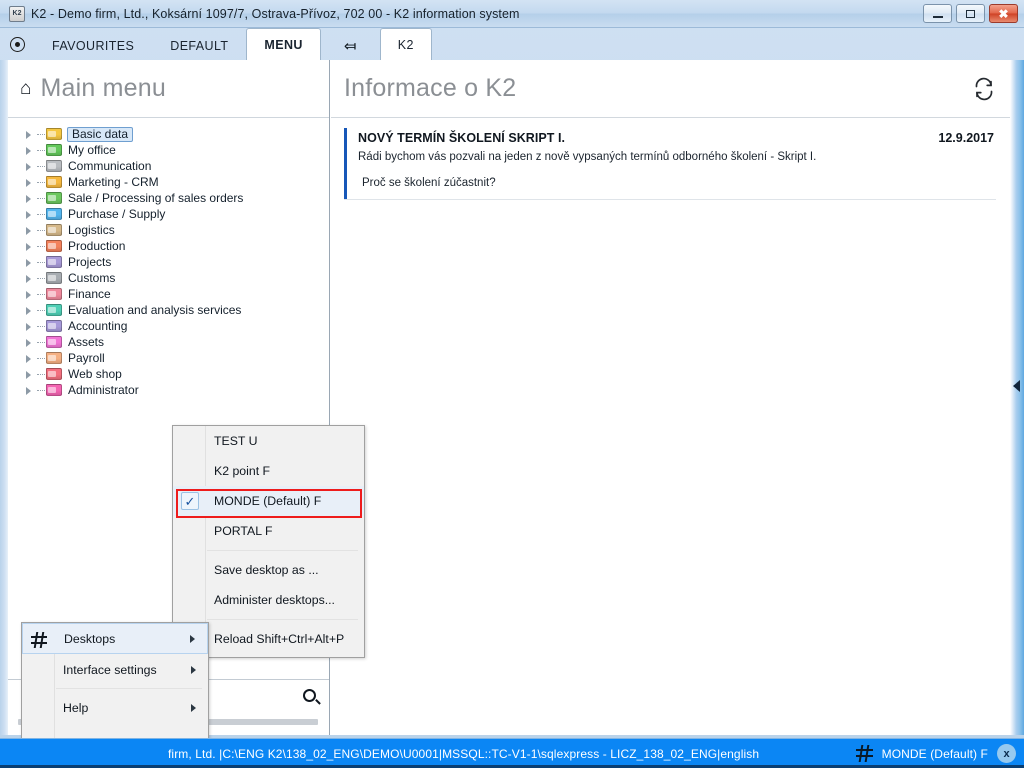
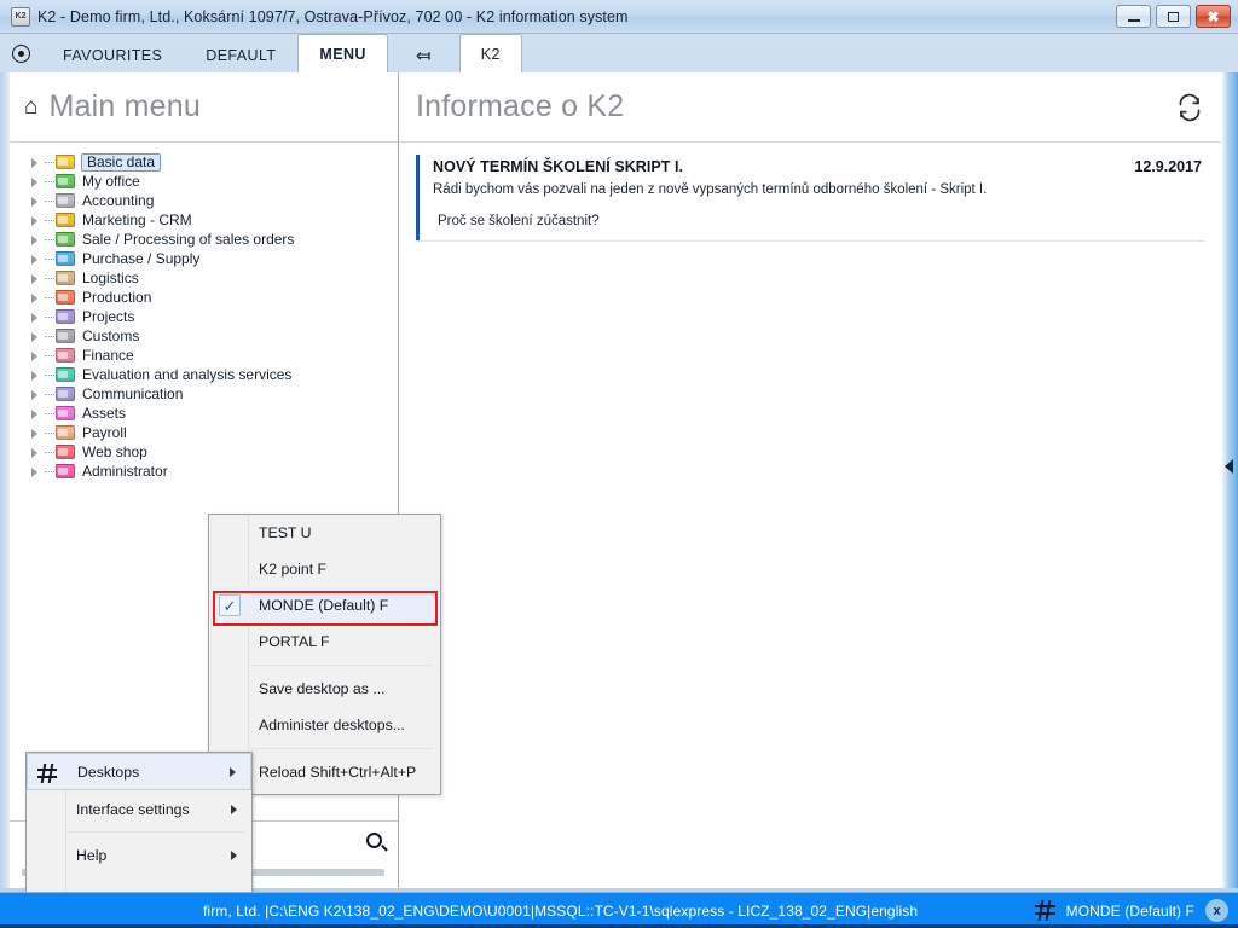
  K2 - Demo firm, Ltd., Koksární 1097/7, Ostrava-Přívoz, 702 00 - K2 information system
  ✖
  FAVOURITES
  DEFAULT
  MENU
  ⤆
  K2
  ⌂
  Main menu
  Basic data
  My office
- Communication
+ Accounting
  Marketing - CRM
  Sale / Processing of sales orders
  Purchase / Supply
  Logistics
  Production
  Projects
  Customs
  Finance
  Evaluation and analysis services
- Accounting
+ Communication
  Assets
  Payroll
  Web shop
  Administrator
  Informace o K2
  NOVÝ TERMÍN ŠKOLENÍ SKRIPT I.
  12.9.2017
  Rádi bychom vás pozvali na jeden z nově vypsaných termínů odborného školení - Skript I.
  Proč se školení zúčastnit?
  TEST U
  K2 point F
  ✓
  MONDE (Default) F
  PORTAL F
  Save desktop as ...
  Administer desktops...
  Reload Shift+Ctrl+Alt+P
  Desktops
  Interface settings
  Help
  firm, Ltd. |C:\ENG K2\138_02_ENG\DEMO\U0001|MSSQL::TC-V1-1\sqlexpress - LICZ_138_02_ENG|english
  MONDE (Default) F
  x
